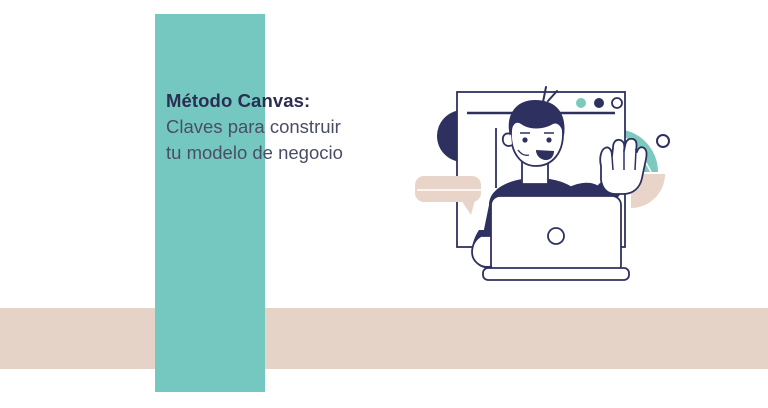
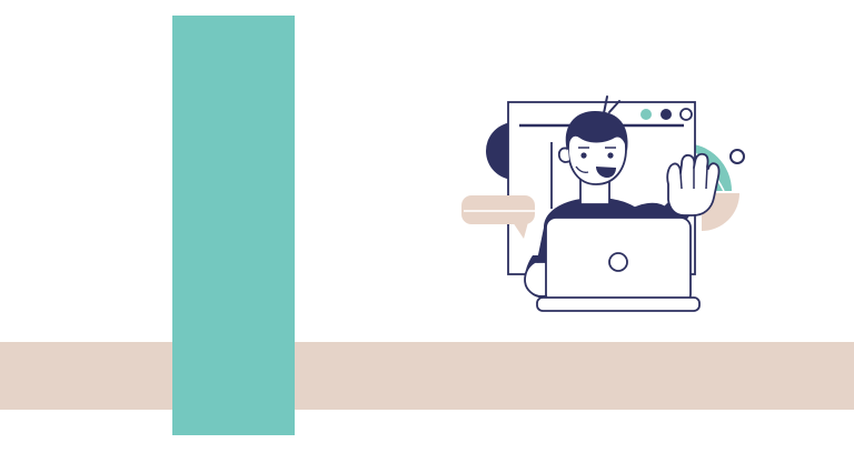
- Método Canvas:
- Claves para construir
- tu modelo de negocio
